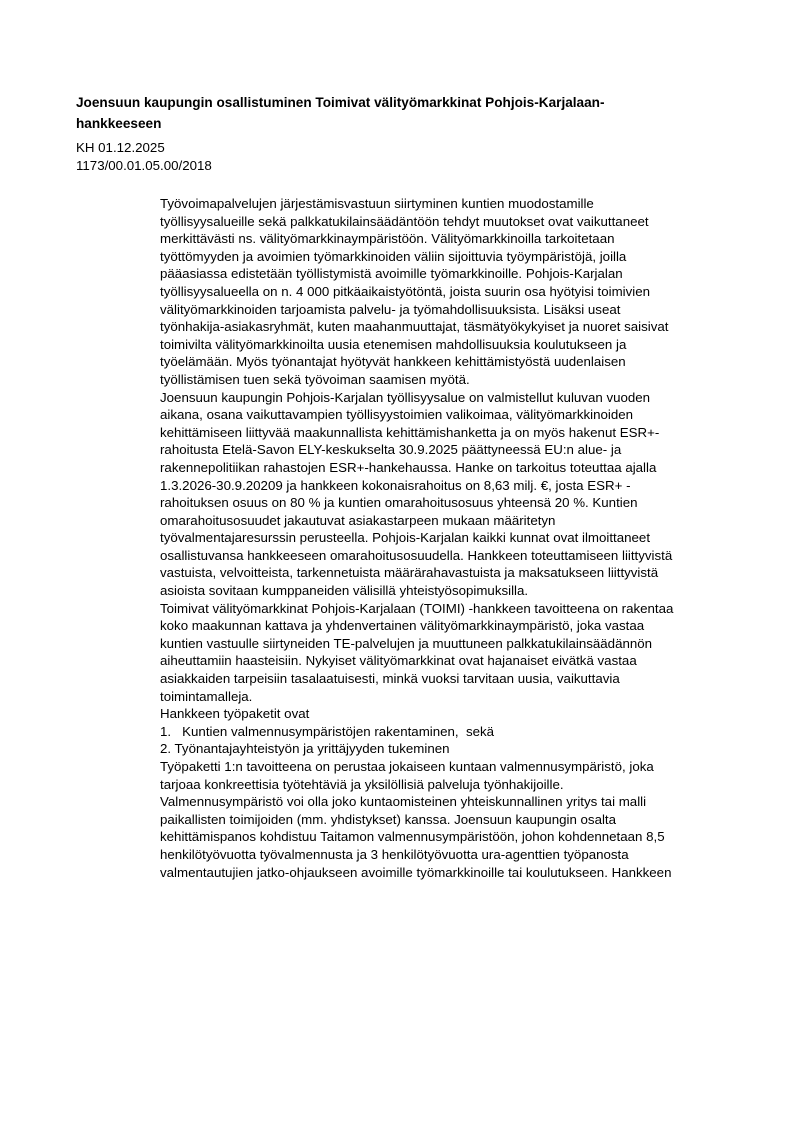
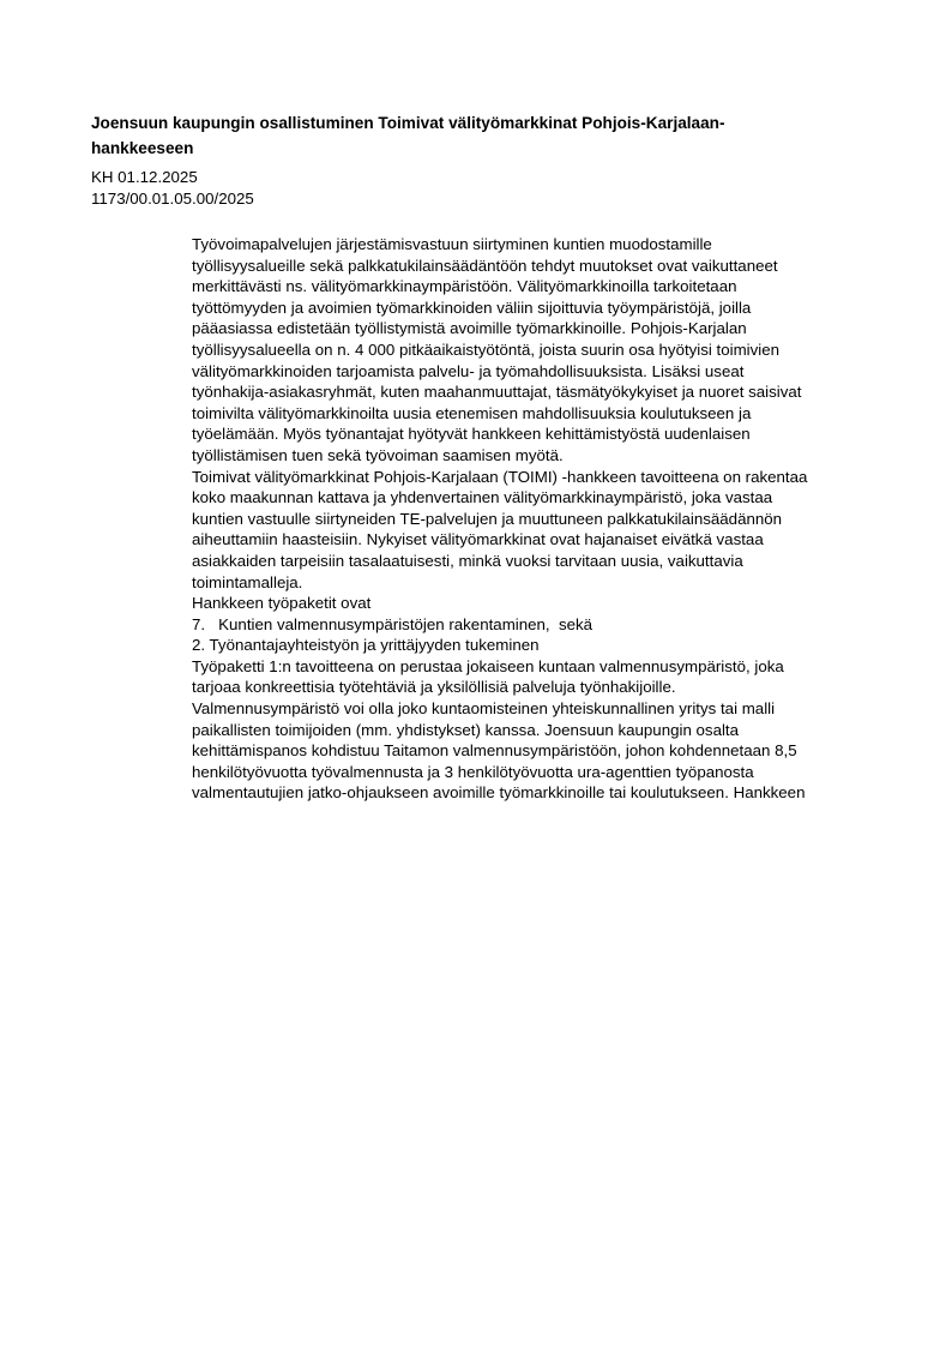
  Joensuun kaupungin osallistuminen Toimivat välityömarkkinat Pohjois-Karjalaan-
  hankkeeseen
  KH 01.12.2025
- 1173/00.01.05.00/2018
+ 1173/00.01.05.00/2025
  Työvoimapalvelujen järjestämisvastuun siirtyminen kuntien muodostamille
  työllisyysalueille sekä palkkatukilainsäädäntöön tehdyt muutokset ovat vaikuttaneet
  merkittävästi ns. välityömarkkinaympäristöön. Välityömarkkinoilla tarkoitetaan
  työttömyyden ja avoimien työmarkkinoiden väliin sijoittuvia työympäristöjä, joilla
  pääasiassa edistetään työllistymistä avoimille työmarkkinoille. Pohjois-Karjalan
  työllisyysalueella on n. 4 000 pitkäaikaistyötöntä, joista suurin osa hyötyisi toimivien
  välityömarkkinoiden tarjoamista palvelu- ja työmahdollisuuksista. Lisäksi useat
  työnhakija-asiakasryhmät, kuten maahanmuuttajat, täsmätyökykyiset ja nuoret saisivat
  toimivilta välityömarkkinoilta uusia etenemisen mahdollisuuksia koulutukseen ja
  työelämään. Myös työnantajat hyötyvät hankkeen kehittämistyöstä uudenlaisen
  työllistämisen tuen sekä työvoiman saamisen myötä.
- Joensuun kaupungin Pohjois-Karjalan työllisyysalue on valmistellut kuluvan vuoden
- aikana, osana vaikuttavampien työllisyystoimien valikoimaa, välityömarkkinoiden
- kehittämiseen liittyvää maakunnallista kehittämishanketta ja on myös hakenut ESR+-
- rahoitusta Etelä-Savon ELY-keskukselta 30.9.2025 päättyneessä EU:n alue- ja
- rakennepolitiikan rahastojen ESR+-hankehaussa. Hanke on tarkoitus toteuttaa ajalla
- 1.3.2026-30.9.20209 ja hankkeen kokonaisrahoitus on 8,63 milj. €, josta ESR+ -
- rahoituksen osuus on 80 % ja kuntien omarahoitusosuus yhteensä 20 %. Kuntien
- omarahoitusosuudet jakautuvat asiakastarpeen mukaan määritetyn
- työvalmentajaresurssin perusteella. Pohjois-Karjalan kaikki kunnat ovat ilmoittaneet
- osallistuvansa hankkeeseen omarahoitusosuudella. Hankkeen toteuttamiseen liittyvistä
- vastuista, velvoitteista, tarkennetuista määrärahavastuista ja maksatukseen liittyvistä
- asioista sovitaan kumppaneiden välisillä yhteistyösopimuksilla.
  Toimivat välityömarkkinat Pohjois-Karjalaan (TOIMI) -hankkeen tavoitteena on rakentaa
  koko maakunnan kattava ja yhdenvertainen välityömarkkinaympäristö, joka vastaa
  kuntien vastuulle siirtyneiden TE-palvelujen ja muuttuneen palkkatukilainsäädännön
  aiheuttamiin haasteisiin. Nykyiset välityömarkkinat ovat hajanaiset eivätkä vastaa
  asiakkaiden tarpeisiin tasalaatuisesti, minkä vuoksi tarvitaan uusia, vaikuttavia
  toimintamalleja.
  Hankkeen työpaketit ovat
- 1. Kuntien valmennusympäristöjen rakentaminen, sekä
+ 7. Kuntien valmennusympäristöjen rakentaminen, sekä
  2. Työnantajayhteistyön ja yrittäjyyden tukeminen
  Työpaketti 1:n tavoitteena on perustaa jokaiseen kuntaan valmennusympäristö, joka
  tarjoaa konkreettisia työtehtäviä ja yksilöllisiä palveluja työnhakijoille.
  Valmennusympäristö voi olla joko kuntaomisteinen yhteiskunnallinen yritys tai malli
  paikallisten toimijoiden (mm. yhdistykset) kanssa. Joensuun kaupungin osalta
  kehittämispanos kohdistuu Taitamon valmennusympäristöön, johon kohdennetaan 8,5
  henkilötyövuotta työvalmennusta ja 3 henkilötyövuotta ura-agenttien työpanosta
  valmentautujien jatko-ohjaukseen avoimille työmarkkinoille tai koulutukseen. Hankkeen
